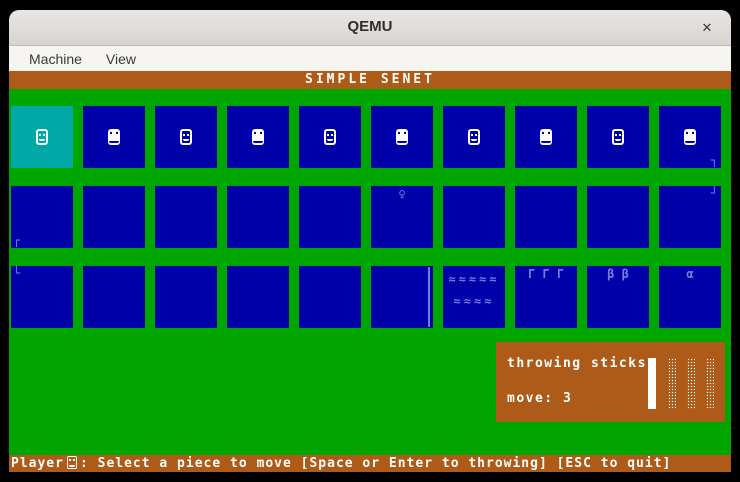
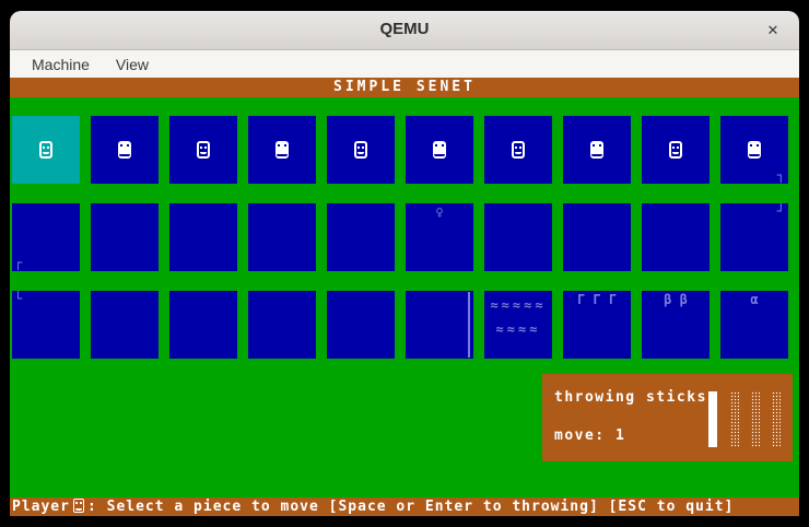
  QEMU
  ✕
  Machine
  View
  SIMPLE SENET
  ┐
  ┌
  ♀
  ┘
  └
  ≈≈≈≈≈
  ≈≈≈≈
  Γ Γ Γ
  β β
  α
  throwing sticks
- move: 3
+ move: 1
  Player : Select a piece to move [Space or Enter to throwing] [ESC to quit]
